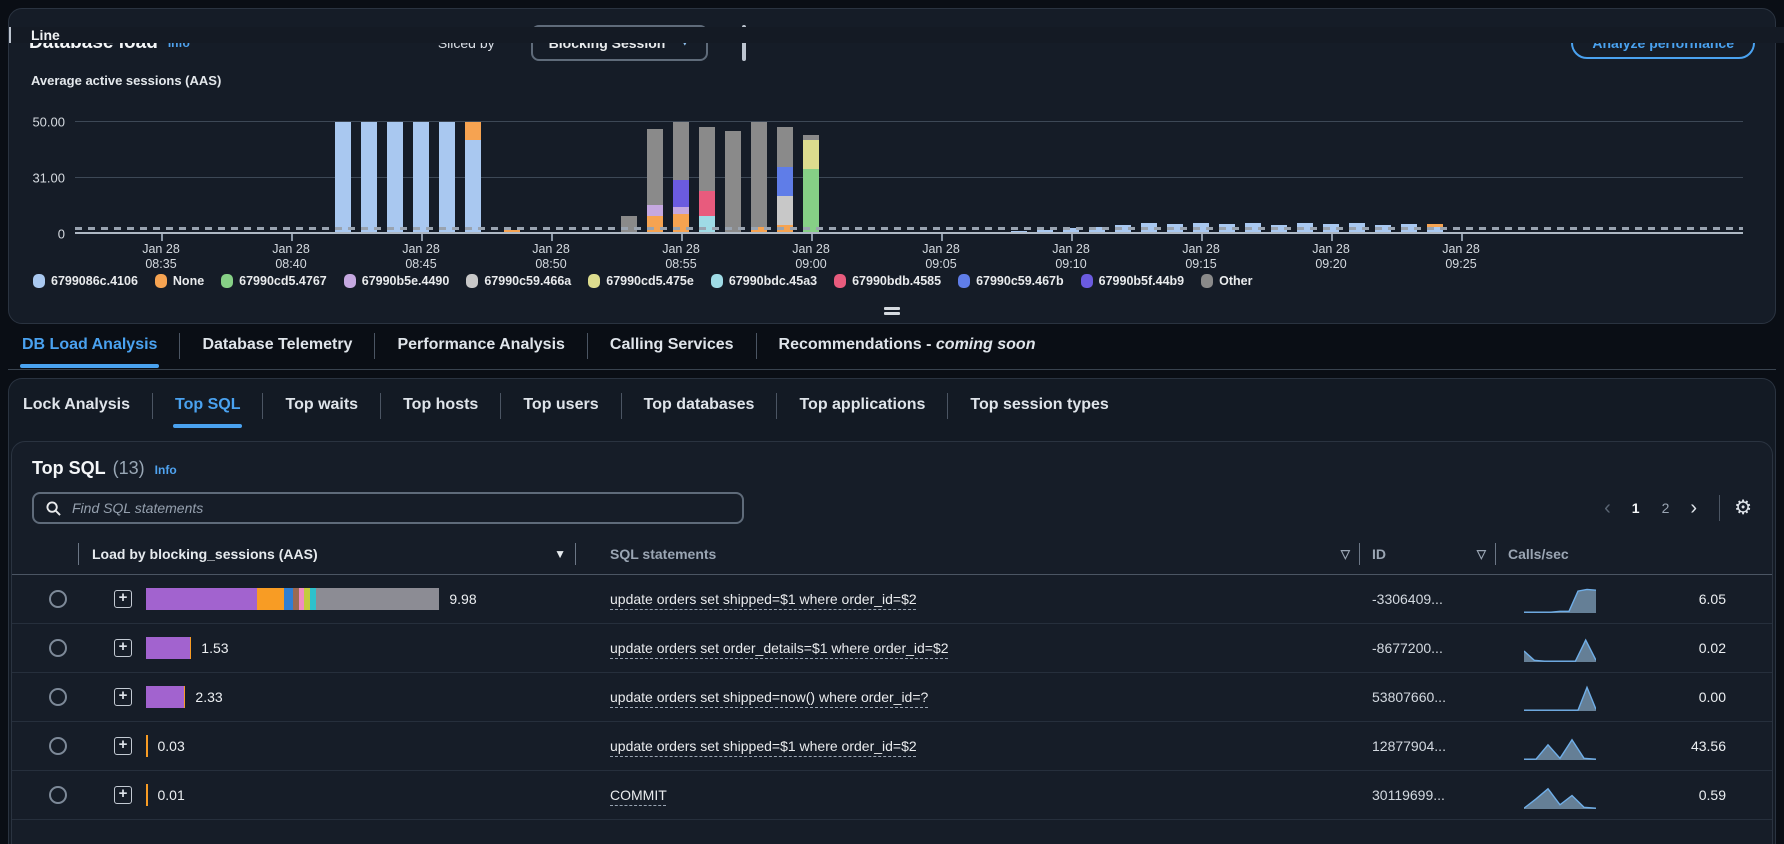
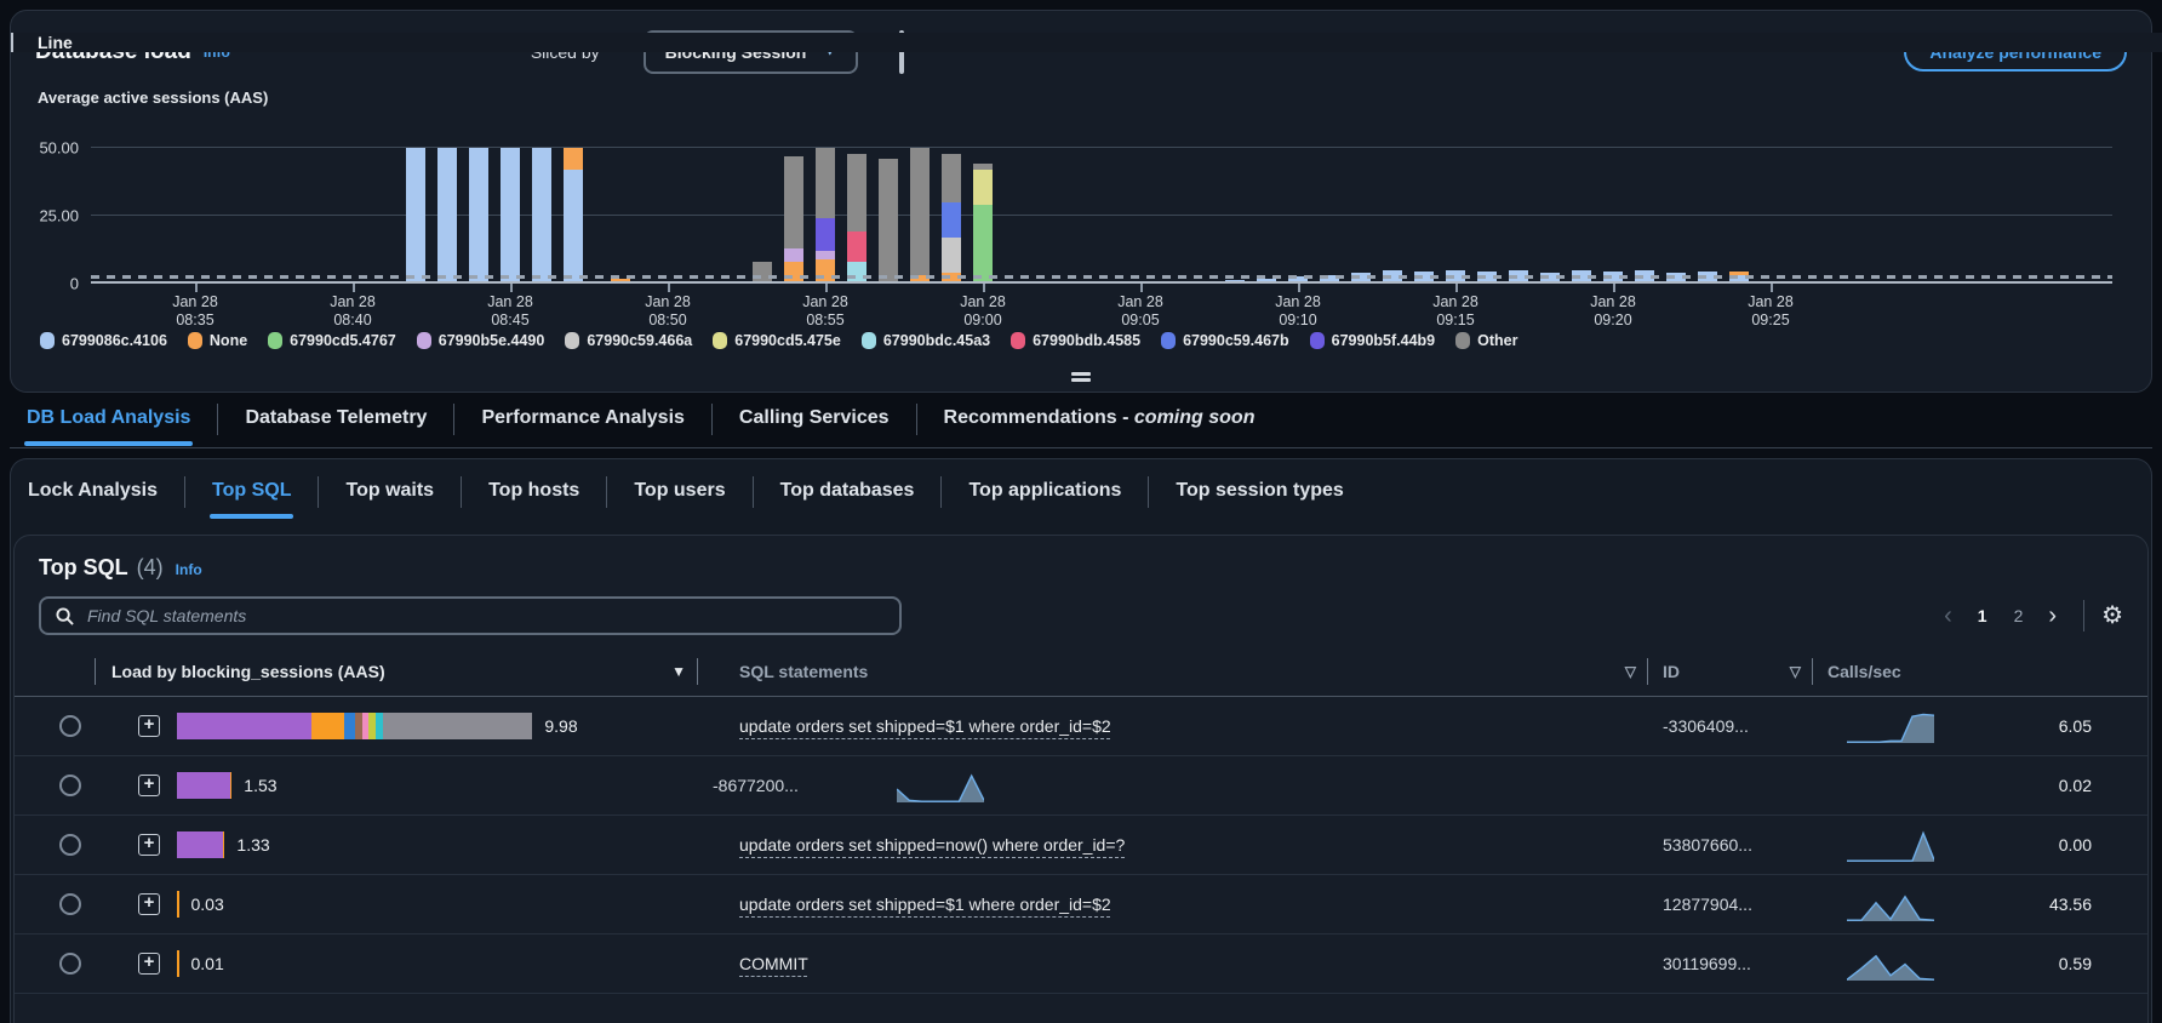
  Info
  Sliced by
  Blocking Session
  ▼
  Line
  Analyze performance
  Average active sessions (AAS)
  50.00
- 31.00
+ 25.00
  0
  Jan 28
  08:35
  Jan 28
  08:40
  Jan 28
  08:45
  Jan 28
  08:50
  Jan 28
  08:55
  Jan 28
  09:00
  Jan 28
  09:05
  Jan 28
  09:10
  Jan 28
  09:15
  Jan 28
  09:20
  Jan 28
  09:25
  6799086c.4106
  None
  67990cd5.4767
  67990b5e.4490
  67990c59.466a
  67990cd5.475e
  67990bdc.45a3
  67990bdb.4585
  67990c59.467b
  67990b5f.44b9
  Other
  DB Load Analysis
  Database Telemetry
  Performance Analysis
  Calling Services
  Recommendations - coming soon
  Lock Analysis
  Top SQL
  Top waits
  Top hosts
  Top users
  Top databases
  Top applications
  Top session types
  Top SQL
- (13)
+ (4)
  Info
  Find SQL statements
  ‹
  1
  2
  ›
  ⚙
  Load by blocking_sessions (AAS)
  ▼
  SQL statements
  ▽
  ID
  ▽
  Calls/sec
  +
  9.98
  update orders set shipped=$1 where order_id=$2
  -3306409...
  6.05
  +
  1.53
- update orders set order_details=$1 where order_id=$2
  -8677200...
  0.02
  +
- 2.33
+ 1.33
  update orders set shipped=now() where order_id=?
  53807660...
  0.00
  +
  0.03
  update orders set shipped=$1 where order_id=$2
  12877904...
  43.56
  +
  0.01
  COMMIT
  30119699...
  0.59
